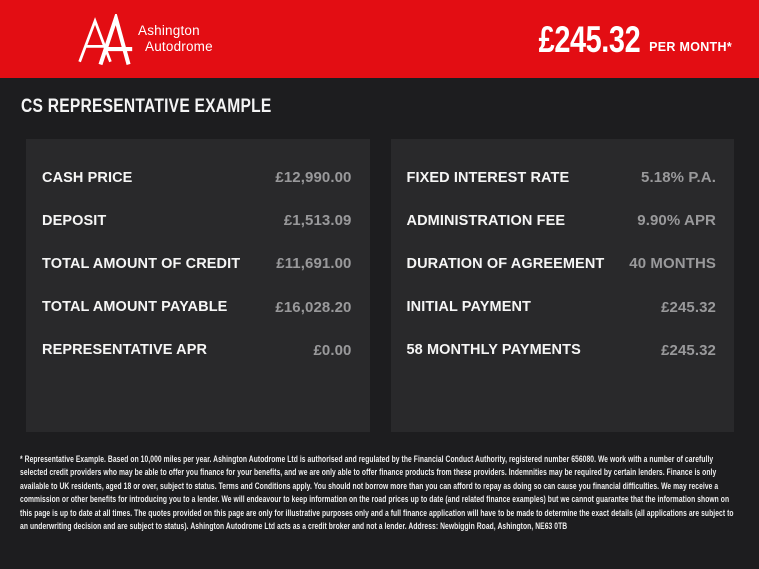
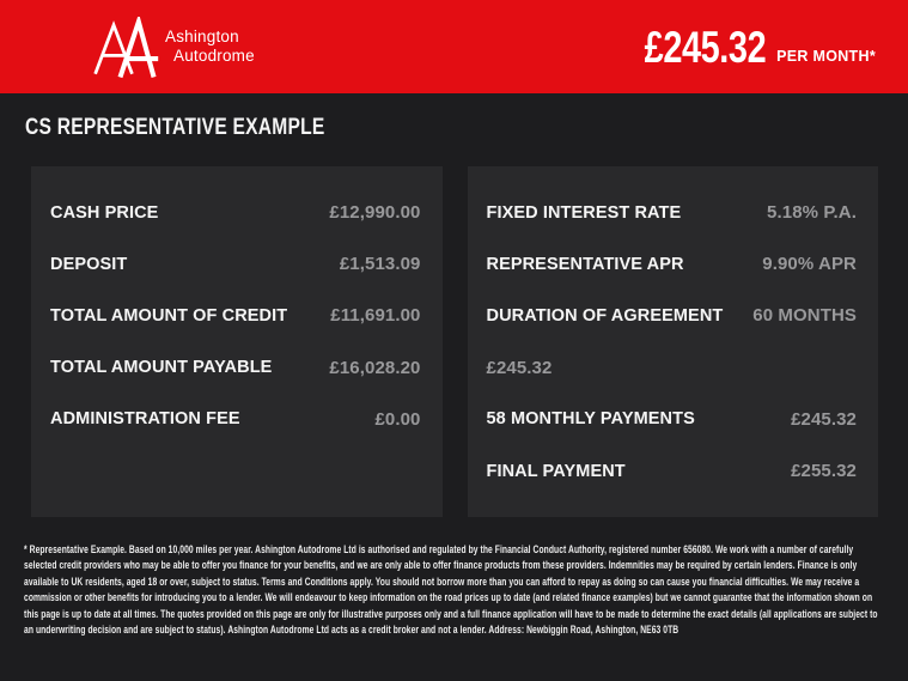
  Ashington
  Autodrome
  £245.32
  PER MONTH*
  CS REPRESENTATIVE EXAMPLE
  CASH PRICE
  £12,990.00
  DEPOSIT
  £1,513.09
  TOTAL AMOUNT OF CREDIT
  £11,691.00
  TOTAL AMOUNT PAYABLE
  £16,028.20
- REPRESENTATIVE APR
+ ADMINISTRATION FEE
  £0.00
  FIXED INTEREST RATE
  5.18% P.A.
- ADMINISTRATION FEE
+ REPRESENTATIVE APR
  9.90% APR
  DURATION OF AGREEMENT
- 40 MONTHS
+ 60 MONTHS
- INITIAL PAYMENT
  £245.32
  58 MONTHLY PAYMENTS
  £245.32
+ FINAL PAYMENT
+ £255.32
  * Representative Example. Based on 10,000 miles per year. Ashington Autodrome Ltd is authorised and regulated by the Financial Conduct Authority, registered number 656080. We work with a number of carefully selected credit providers who may be able to offer you finance for your benefits, and we are only able to offer finance products from these providers. Indemnities may be required by certain lenders. Finance is only available to UK residents, aged 18 or over, subject to status. Terms and Conditions apply. You should not borrow more than you can afford to repay as doing so can cause you financial difficulties. We may receive a commission or other benefits for introducing you to a lender. We will endeavour to keep information on the road prices up to date (and related finance examples) but we cannot guarantee that the information shown on this page is up to date at all times. The quotes provided on this page are only for illustrative purposes only and a full finance application will have to be made to determine the exact details (all applications are subject to an underwriting decision and are subject to status). Ashington Autodrome Ltd acts as a credit broker and not a lender. Address: Newbiggin Road, Ashington, NE63 0TB
